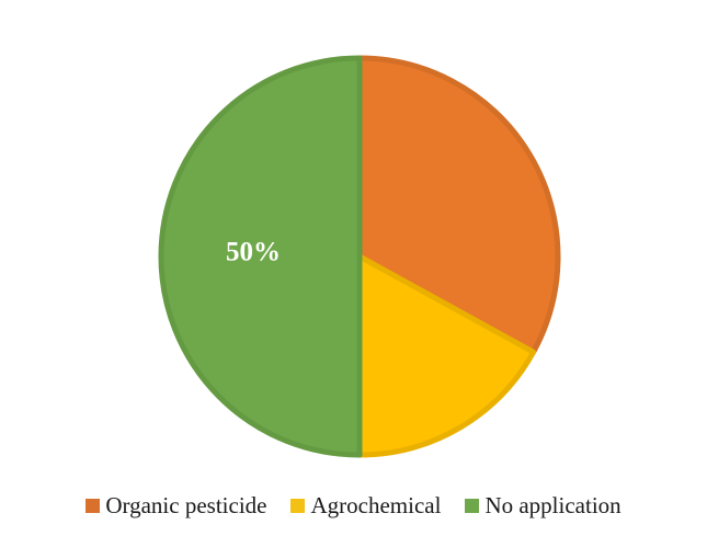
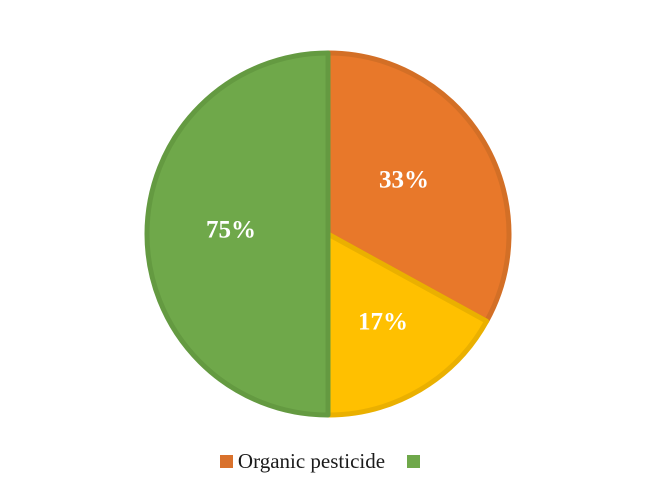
+ 33%
+ 17%
- 50%
+ 75%
  Organic pesticide
- Agrochemical
- No application
